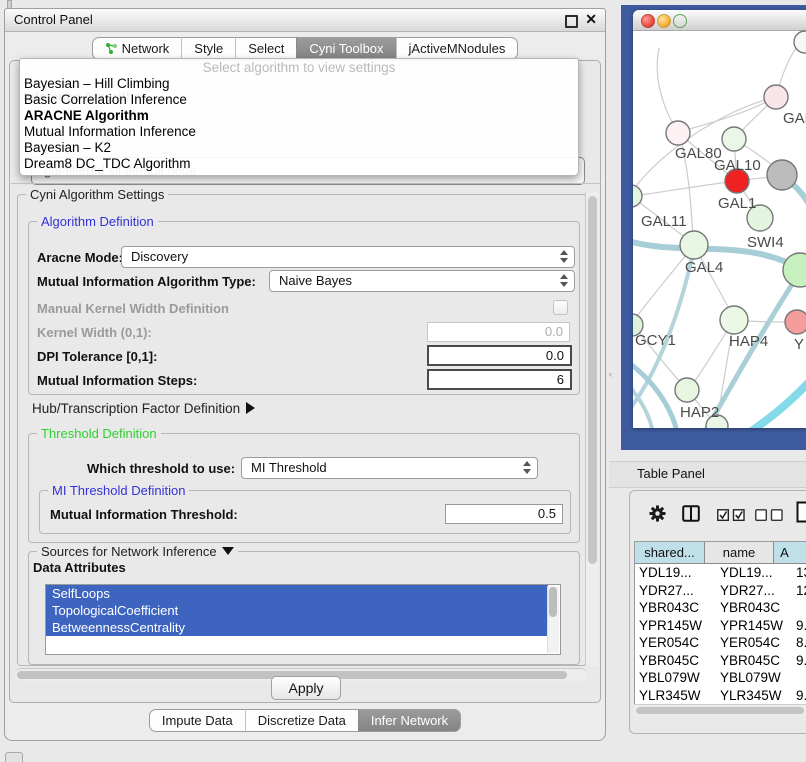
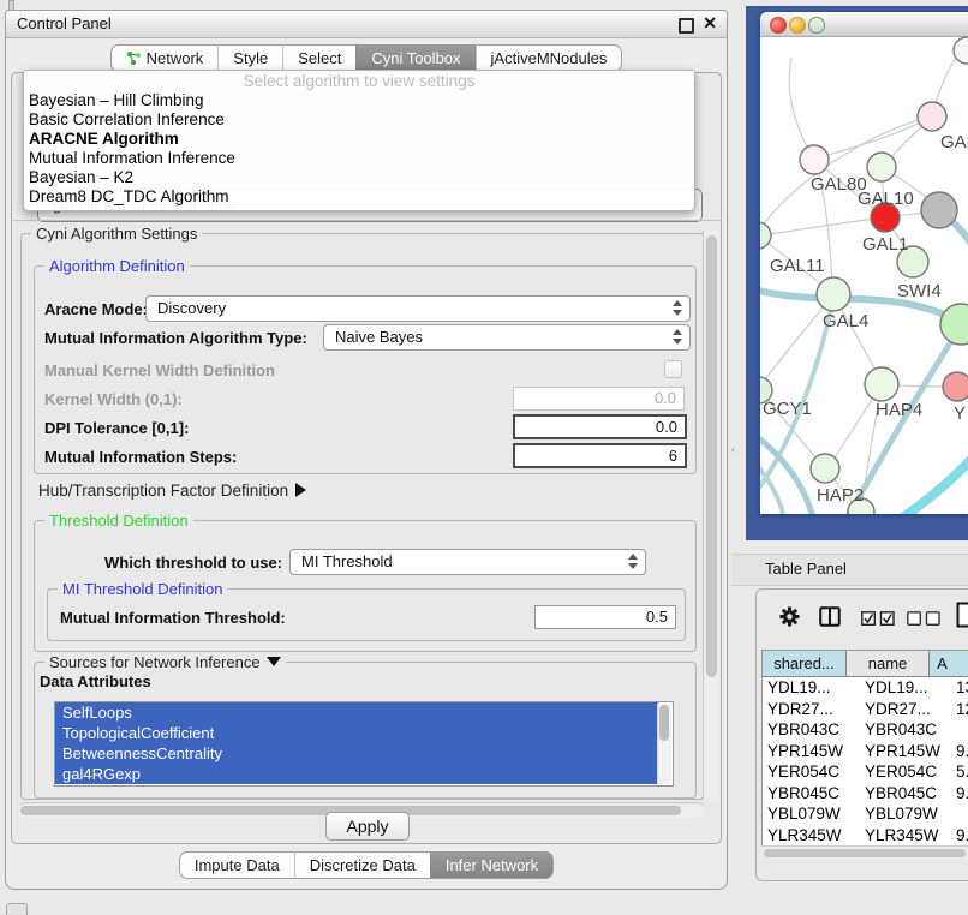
  Control Panel
  ✕
  Network
  Style
  Select
  Cyni Toolbox
  jActiveMNodules
  Select algorithm to view settings
  Bayesian – Hill Climbing
  Basic Correlation Inference
  ARACNE Algorithm
  Mutual Information Inference
  Bayesian – K2
  Dream8 DC_TDC Algorithm
  Cyni Algorithm Settings
  Algorithm Definition
  Aracne Mode
  Discovery
  Mutual Information Algorithm Type:
  Naive Bayes
  Manual Kernel Width Definition
  Kernel Width (0,1):
  0.0
  DPI Tolerance [0,1]:
  0.0
  Mutual Information Steps:
  6
  Hub/Transcription Factor Definition
  Threshold Definition
  Which threshold to use:
  MI Threshold
  MI Threshold Definition
  Mutual Information Threshold:
  0.5
  Sources for Network Inference
  Data Attributes
  SelfLoops
  TopologicalCoefficient
  BetweennessCentrality
+ gal4RGexp
  Apply
  Impute Data
  Discretize Data
  Infer Network
  ‹
  GAL80
  GAL10
  GAL1
  GAL11
  SWI4
  GAL4
  GCY1
  HAP4
  Y
  HAP2
  Table Panel
  shared...
  name
  A
  YDL19...
  YDL19...
  YDR27...
  YDR27...
  YBR043C
  YBR043C
  YPR145W
  YPR145W
  9.
  YER054C
  YER054C
- 8.
+ 5.
  YBR045C
  YBR045C
  9.
  YBL079W
  YBL079W
  YLR345W
  YLR345W
  9.
